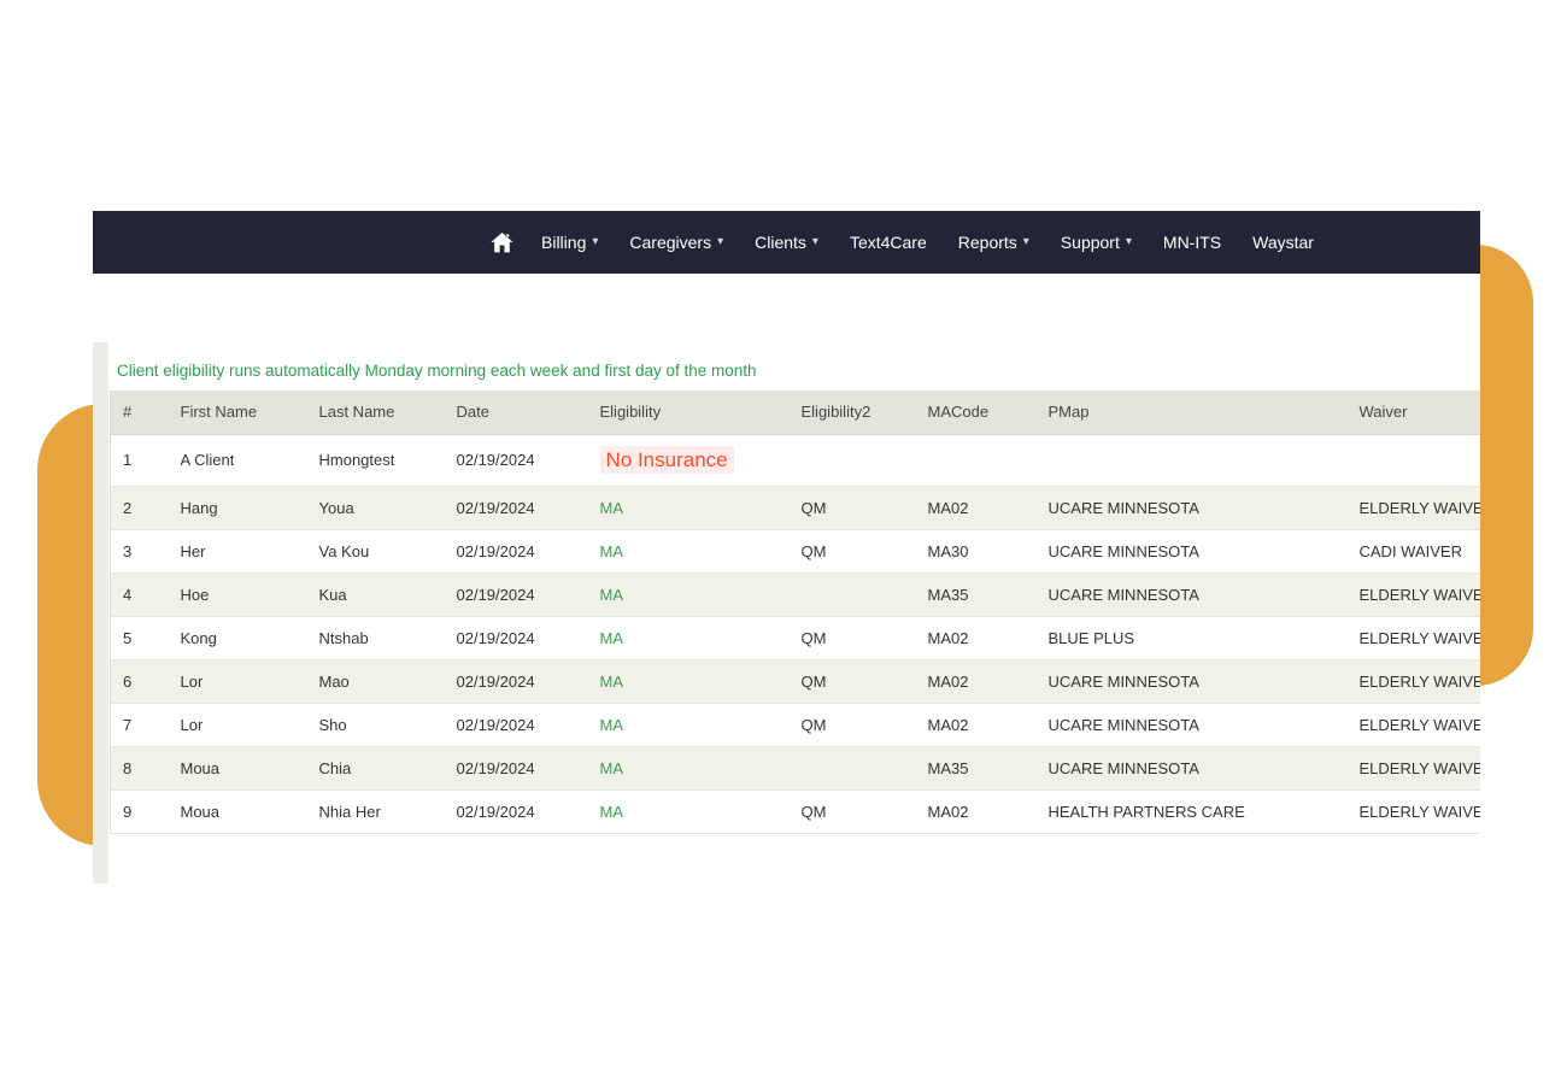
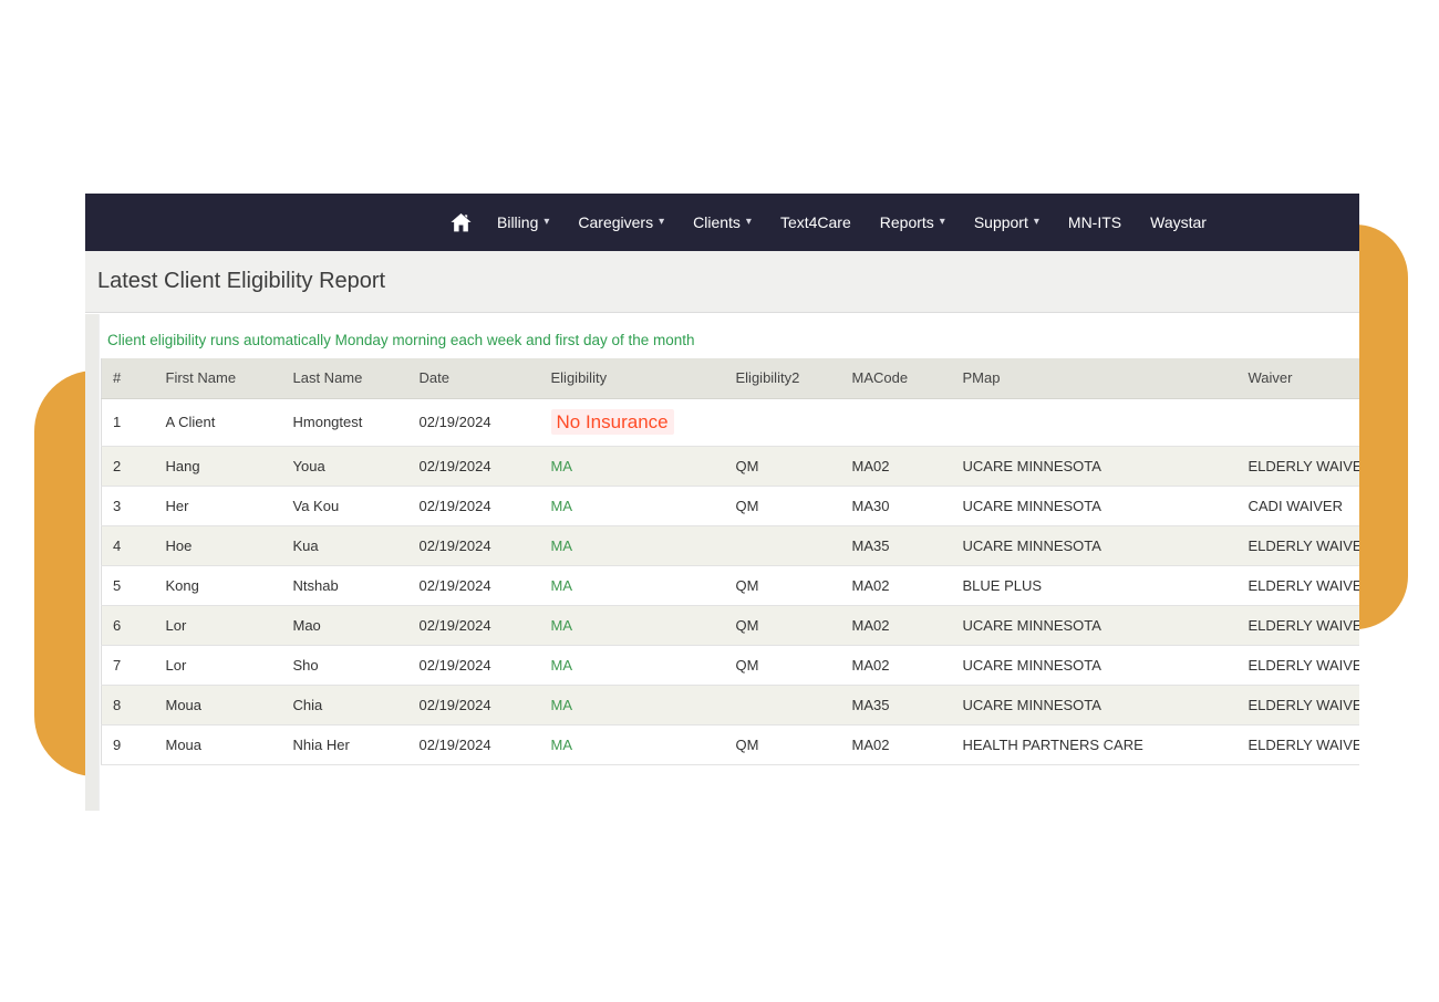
  Billing
  ▾
  Caregivers
  ▾
  Clients
  ▾
  Text4Care
  Reports
  ▾
  Support
  ▾
  MN-ITS
  Waystar
+ Latest Client Eligibility Report
  Client eligibility runs automatically Monday morning each week and first day of the month
  #	First Name	Last Name	Date	Eligibility	Eligibility2	MACode	PMap	Waiver
  1	A Client	Hmongtest	02/19/2024	No Insurance
  2	Hang	Youa	02/19/2024	MA	QM	MA02	UCARE MINNESOTA	ELDERLY WAIVE
  3	Her	Va Kou	02/19/2024	MA	QM	MA30	UCARE MINNESOTA	CADI WAIVER
  4	Hoe	Kua	02/19/2024	MA		MA35	UCARE MINNESOTA	ELDERLY WAIVE
  5	Kong	Ntshab	02/19/2024	MA	QM	MA02	BLUE PLUS	ELDERLY WAIVE
  6	Lor	Mao	02/19/2024	MA	QM	MA02	UCARE MINNESOTA	ELDERLY WAIVE
  7	Lor	Sho	02/19/2024	MA	QM	MA02	UCARE MINNESOTA	ELDERLY WAIVE
  8	Moua	Chia	02/19/2024	MA		MA35	UCARE MINNESOTA	ELDERLY WAIVE
  9	Moua	Nhia Her	02/19/2024	MA	QM	MA02	HEALTH PARTNERS CARE	ELDERLY WAIVE
